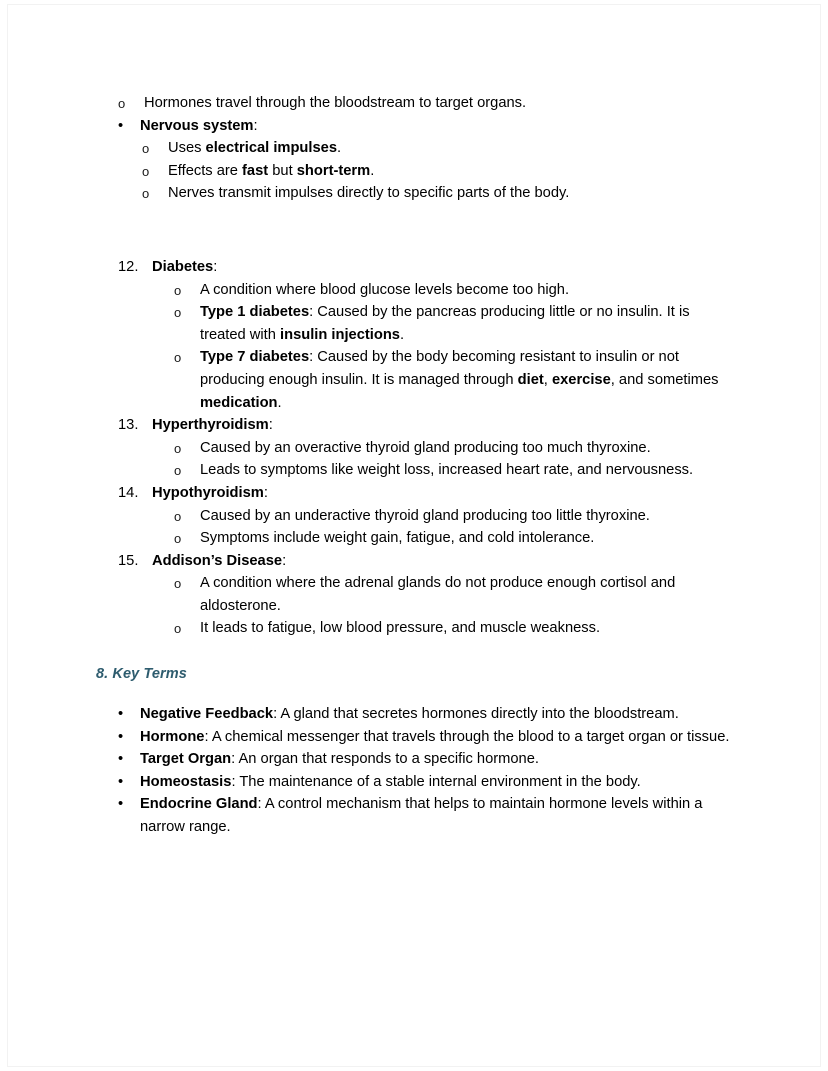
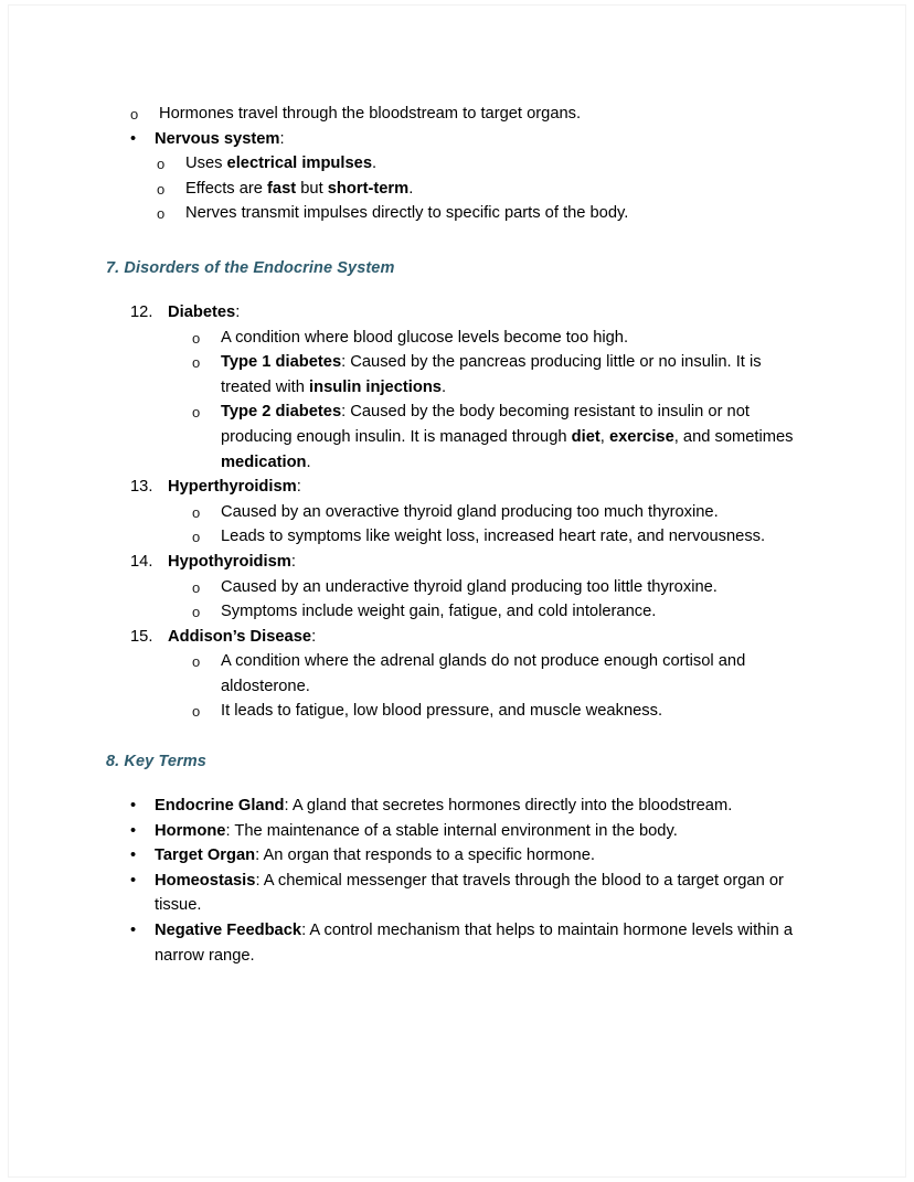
  o
  Hormones travel through the bloodstream to target organs.
  •
  Nervous system:
  o
  Uses electrical impulses.
  o
  Effects are fast but short-term.
  o
  Nerves transmit impulses directly to specific parts of the body.
+ 7. Disorders of the Endocrine System
  12.
  Diabetes:
  o
  A condition where blood glucose levels become too high.
  o
  Type 1 diabetes: Caused by the pancreas producing little or no insulin. It is treated with insulin injections.
  o
- Type 7 diabetes: Caused by the body becoming resistant to insulin or not producing enough insulin. It is managed through diet, exercise, and sometimes medication.
+ Type 2 diabetes: Caused by the body becoming resistant to insulin or not producing enough insulin. It is managed through diet, exercise, and sometimes medication.
  13.
  Hyperthyroidism:
  o
  Caused by an overactive thyroid gland producing too much thyroxine.
  o
  Leads to symptoms like weight loss, increased heart rate, and nervousness.
  14.
  Hypothyroidism:
  o
  Caused by an underactive thyroid gland producing too little thyroxine.
  o
  Symptoms include weight gain, fatigue, and cold intolerance.
  15.
  Addison’s Disease:
  o
  A condition where the adrenal glands do not produce enough cortisol and aldosterone.
  o
  It leads to fatigue, low blood pressure, and muscle weakness.
  8. Key Terms
  •
- Negative Feedback: A gland that secretes hormones directly into the bloodstream.
+ Endocrine Gland: A gland that secretes hormones directly into the bloodstream.
  •
- Hormone: A chemical messenger that travels through the blood to a target organ or tissue.
+ Hormone: The maintenance of a stable internal environment in the body.
  •
  Target Organ: An organ that responds to a specific hormone.
  •
- Homeostasis: The maintenance of a stable internal environment in the body.
+ Homeostasis: A chemical messenger that travels through the blood to a target organ or tissue.
  •
- Endocrine Gland: A control mechanism that helps to maintain hormone levels within a narrow range.
+ Negative Feedback: A control mechanism that helps to maintain hormone levels within a narrow range.
